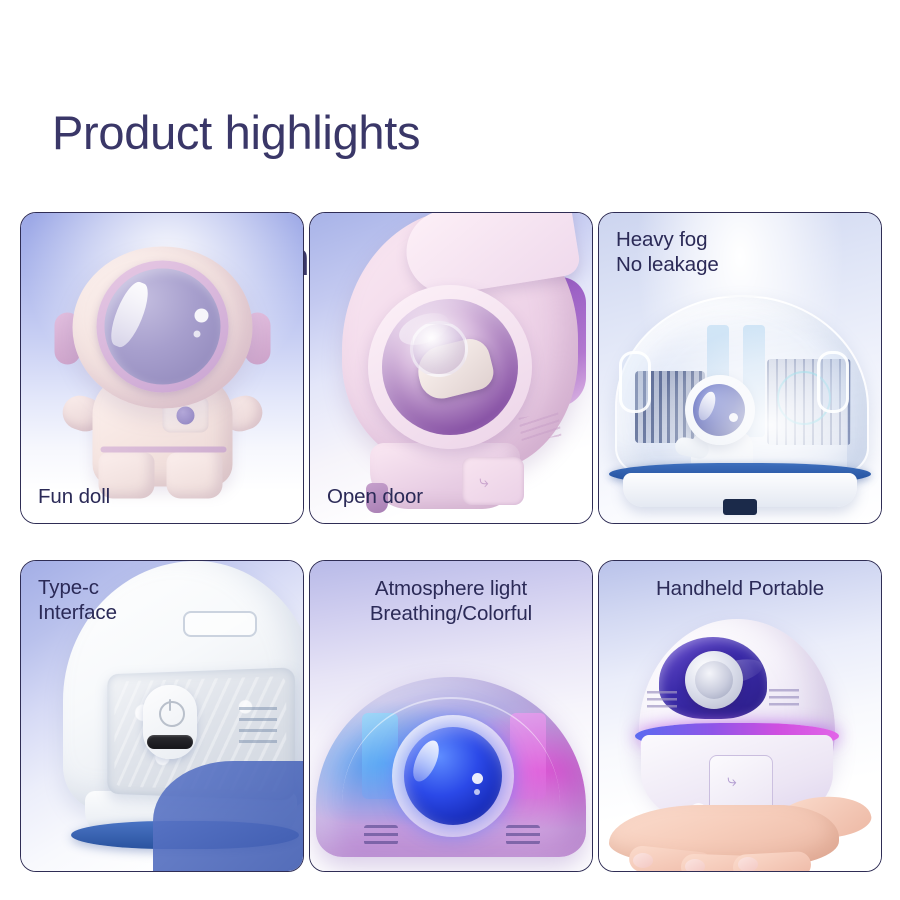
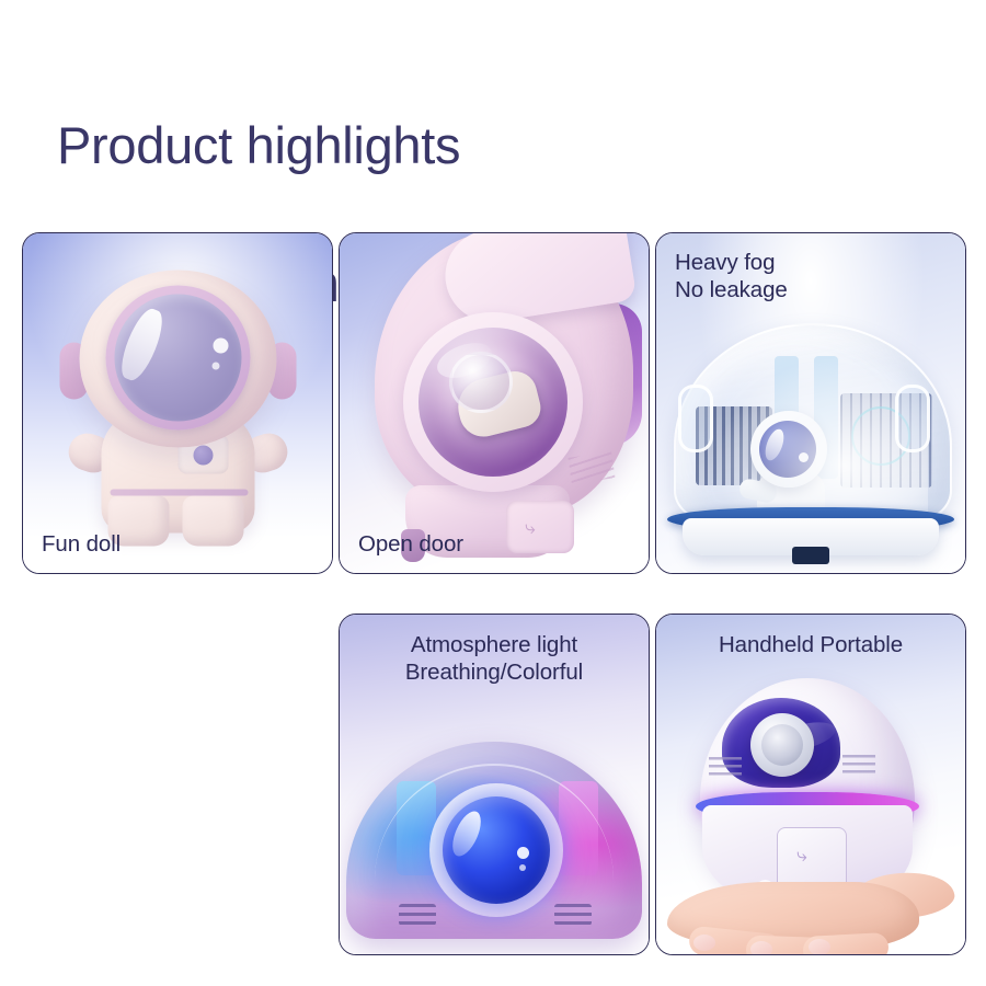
  Product highlights
  Fun doll
  ⤷
  Open door
  Heavy fog
  No leakage
- Type-c
- Interface
  Atmosphere light
  Breathing/Colorful
  ⤷
  Handheld Portable
